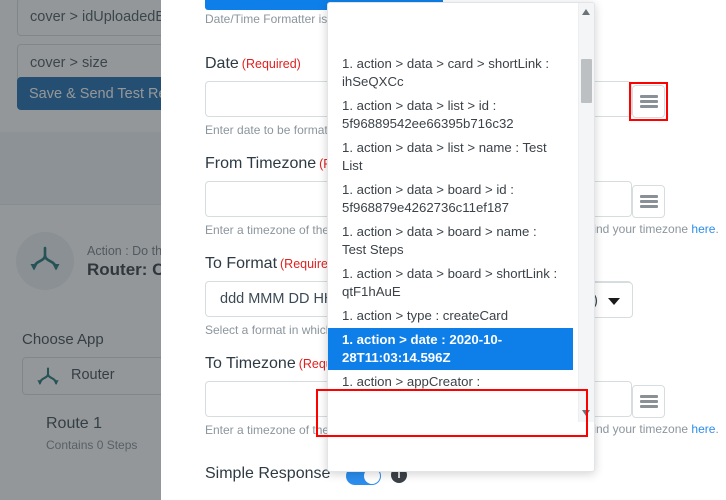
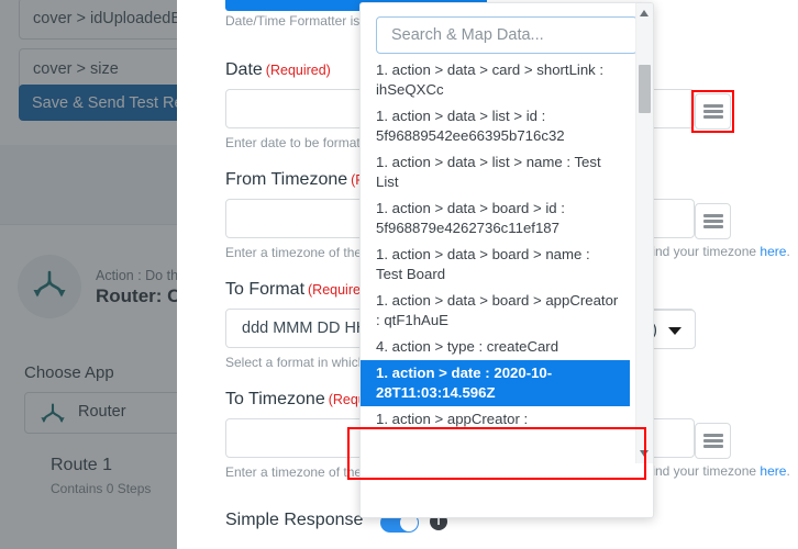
  cover > idUploadedB
  cover > size
  Save & Send Test R
  Router: C
  Choose App
  Router
  Route 1
  Contains 0 Steps
  Date/Time Formatter is
  Date (Required)
  Enter date to be forma
  Enter a timezone of the
  To Format (Require
  Select a format in whic
  To Timezone (Req
  Enter a timezone of the
  nd your timezone here.
  nd your timezone here.
  )
  Simple Response
  i
+ Search & Map Data...
  1. action > data > card > shortLink : ihSeQXCc
  1. action > data > list > id : 5f96889542ee66395b716c32
  1. action > data > list > name : Test List
  1. action > data > board > id : 5f968879e4262736c11ef187
- 1. action > data > board > name : Test Steps
+ 1. action > data > board > name : Test Board
- 1. action > data > board > shortLink : qtF1hAuE
+ 1. action > data > board > appCreator : qtF1hAuE
- 1. action > type : createCard
+ 4. action > type : createCard
  1. action > date : 2020-10-28T11:03:14.596Z
  1. action > appCreator :
